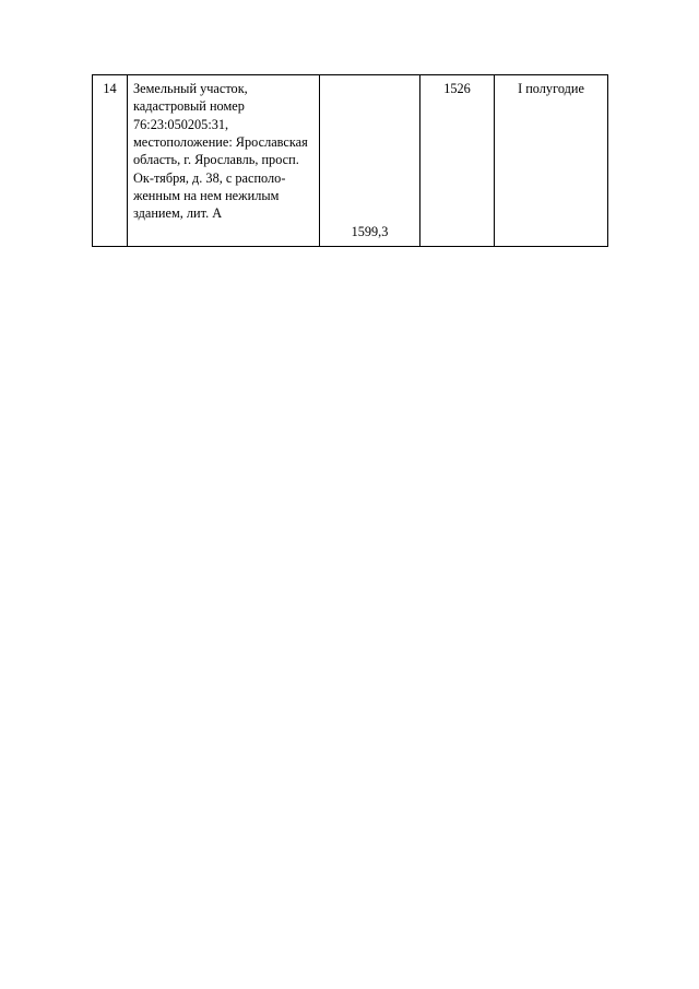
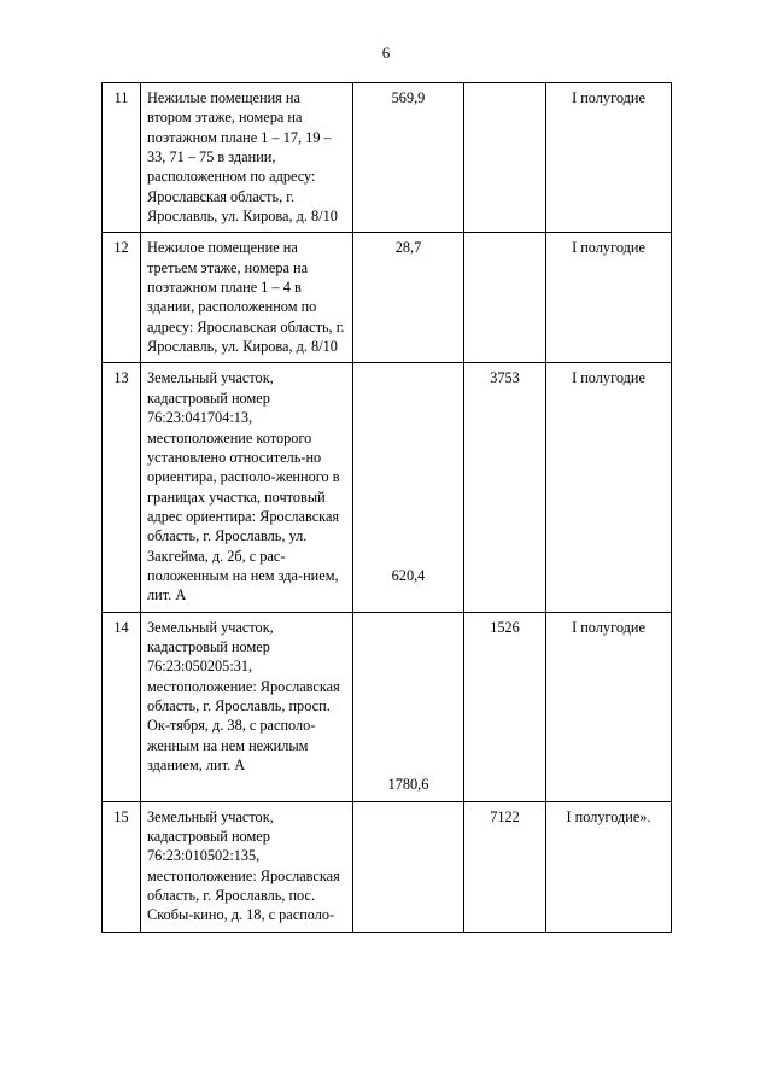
+ 6
+ 11	Нежилые помещения на втором этаже, номера на поэтажном плане 1 – 17, 19 – 33, 71 – 75 в здании, расположенном по адресу: Ярославская область, г. Ярославль, ул. Кирова, д. 8/10	569,9		I полугодие
+ 12	Нежилое помещение на третьем этаже, номера на поэтажном плане 1 – 4 в здании, расположенном по адресу: Ярославская область, г. Ярославль, ул. Кирова, д. 8/10	28,7		I полугодие
+ 13	Земельный участок, кадастровый номер 76:23:041704:13, местоположение которого установлено относитель-но ориентира, располо-женного в границах участка, почтовый адрес ориентира: Ярославская область, г. Ярославль, ул. Закгейма, д. 2б, с рас-положенным на нем зда-нием, лит. А	620,4	3753	I полугодие
- 14	Земельный участок, кадастровый номер 76:23:050205:31, местоположение: Ярославская область, г. Ярославль, просп. Ок-тября, д. 38, с располо-женным на нем нежилым зданием, лит. А	1599,3	1526	I полугодие
+ 14	Земельный участок, кадастровый номер 76:23:050205:31, местоположение: Ярославская область, г. Ярославль, просп. Ок-тября, д. 38, с располо-женным на нем нежилым зданием, лит. А	1780,6	1526	I полугодие
+ 15	Земельный участок, кадастровый номер 76:23:010502:135, местоположение: Ярославская область, г. Ярославль, пос. Скобы-кино, д. 18, с располо-		7122	I полугодие».
